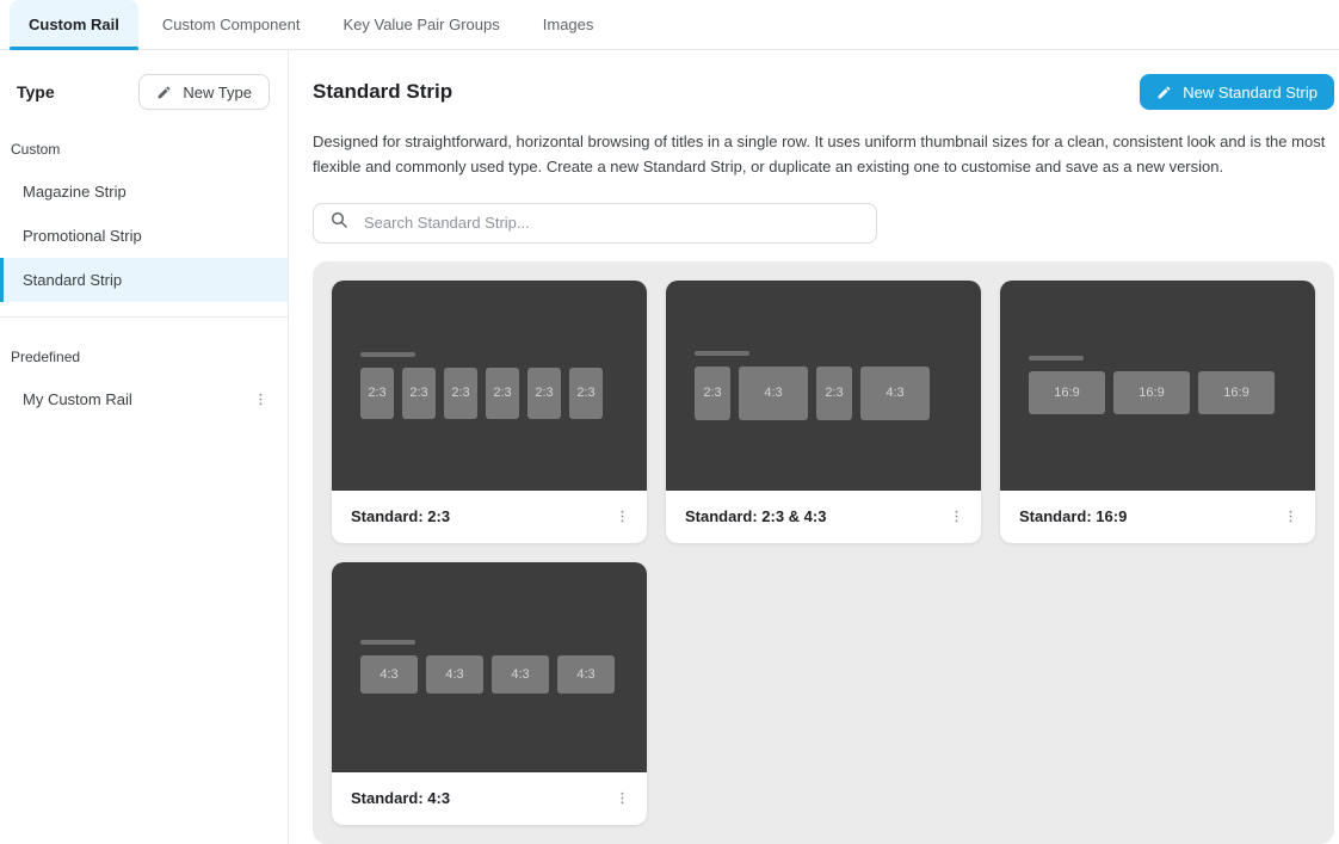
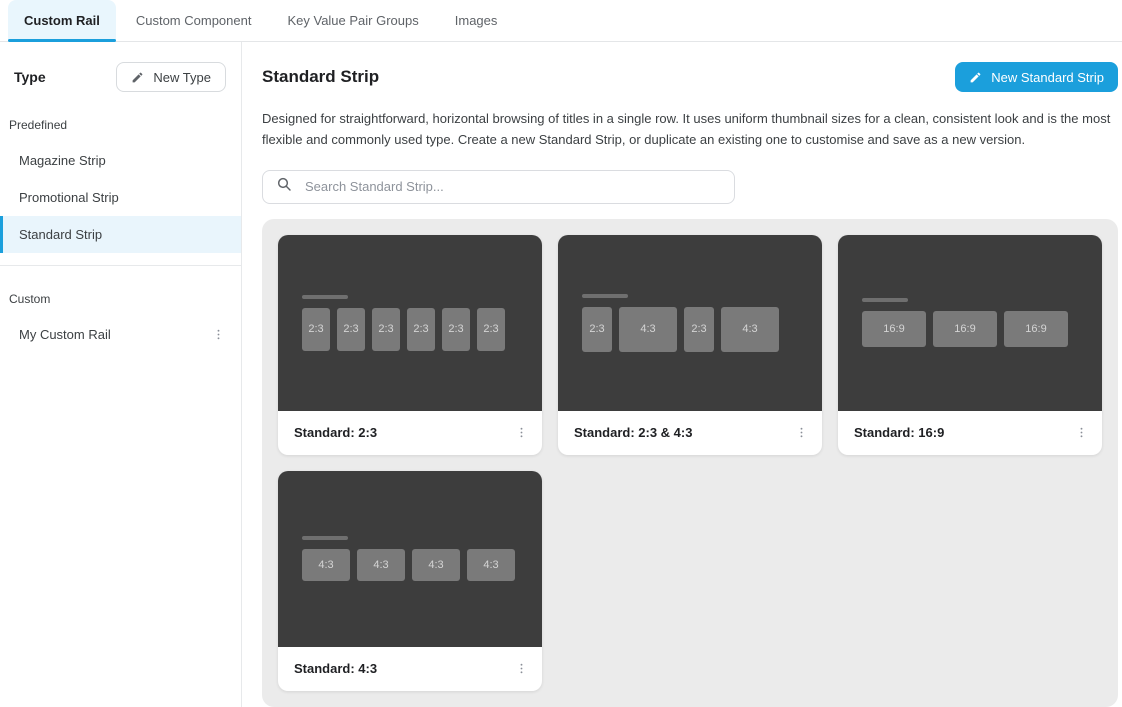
  Custom Rail
  Custom Component
  Key Value Pair Groups
  Images
  Type
  New Type
- Custom
+ Predefined
  Magazine Strip
  Promotional Strip
  Standard Strip
- Predefined
+ Custom
  My Custom Rail
  Standard Strip
  New Standard Strip
  Designed for straightforward, horizontal browsing of titles in a single row. It uses uniform thumbnail sizes for a clean, consistent look and is the most flexible and commonly used type. Create a new Standard Strip, or duplicate an existing one to customise and save as a new version.
  Search Standard Strip...
  2:3
  2:3
  2:3
  2:3
  2:3
  2:3
  Standard: 2:3
  2:3
  4:3
  2:3
  4:3
  Standard: 2:3 & 4:3
  16:9
  16:9
  16:9
  Standard: 16:9
  4:3
  4:3
  4:3
  4:3
  Standard: 4:3
